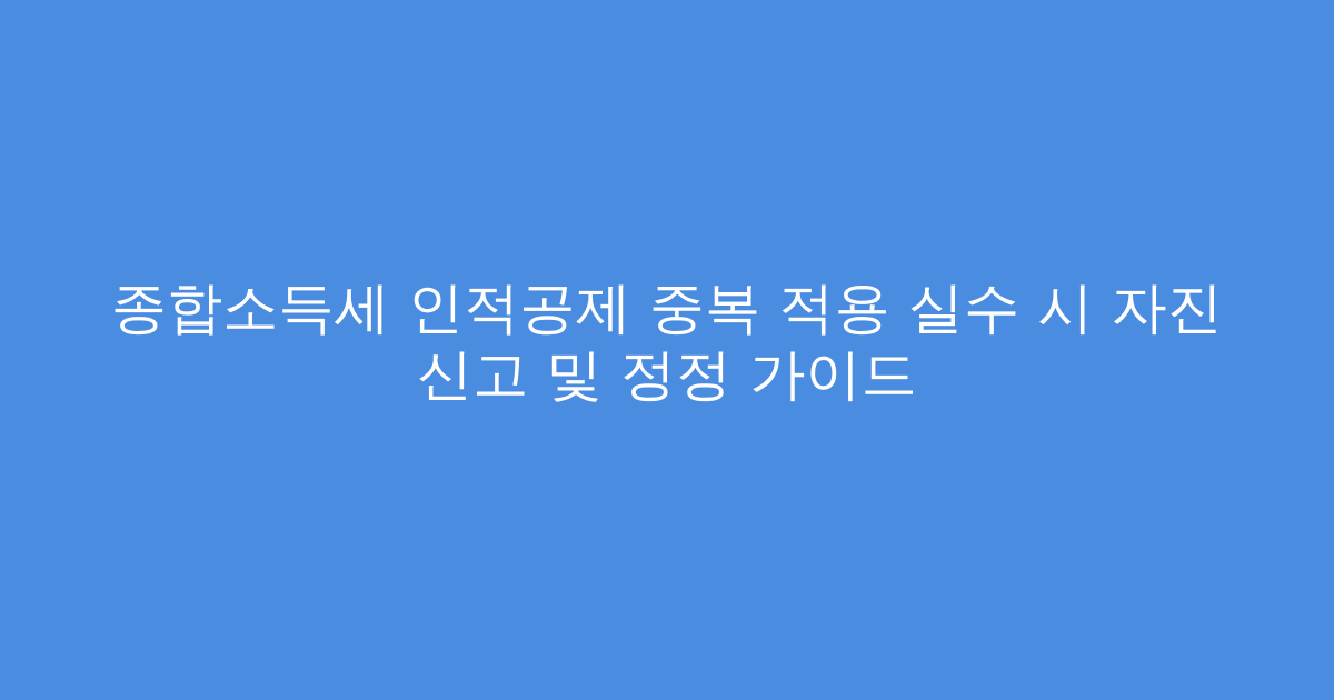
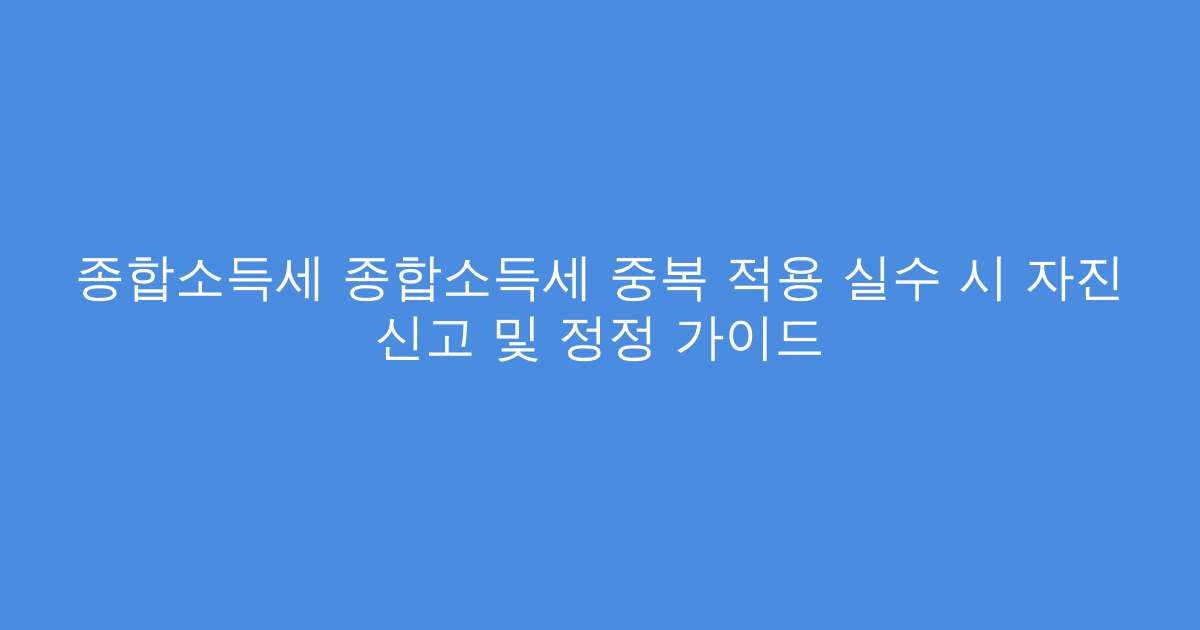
- 종합소득세 인적공제 중복 적용 실수 시 자진 신고 및 정정 가이드
+ 종합소득세 종합소득세 중복 적용 실수 시 자진 신고 및 정정 가이드
